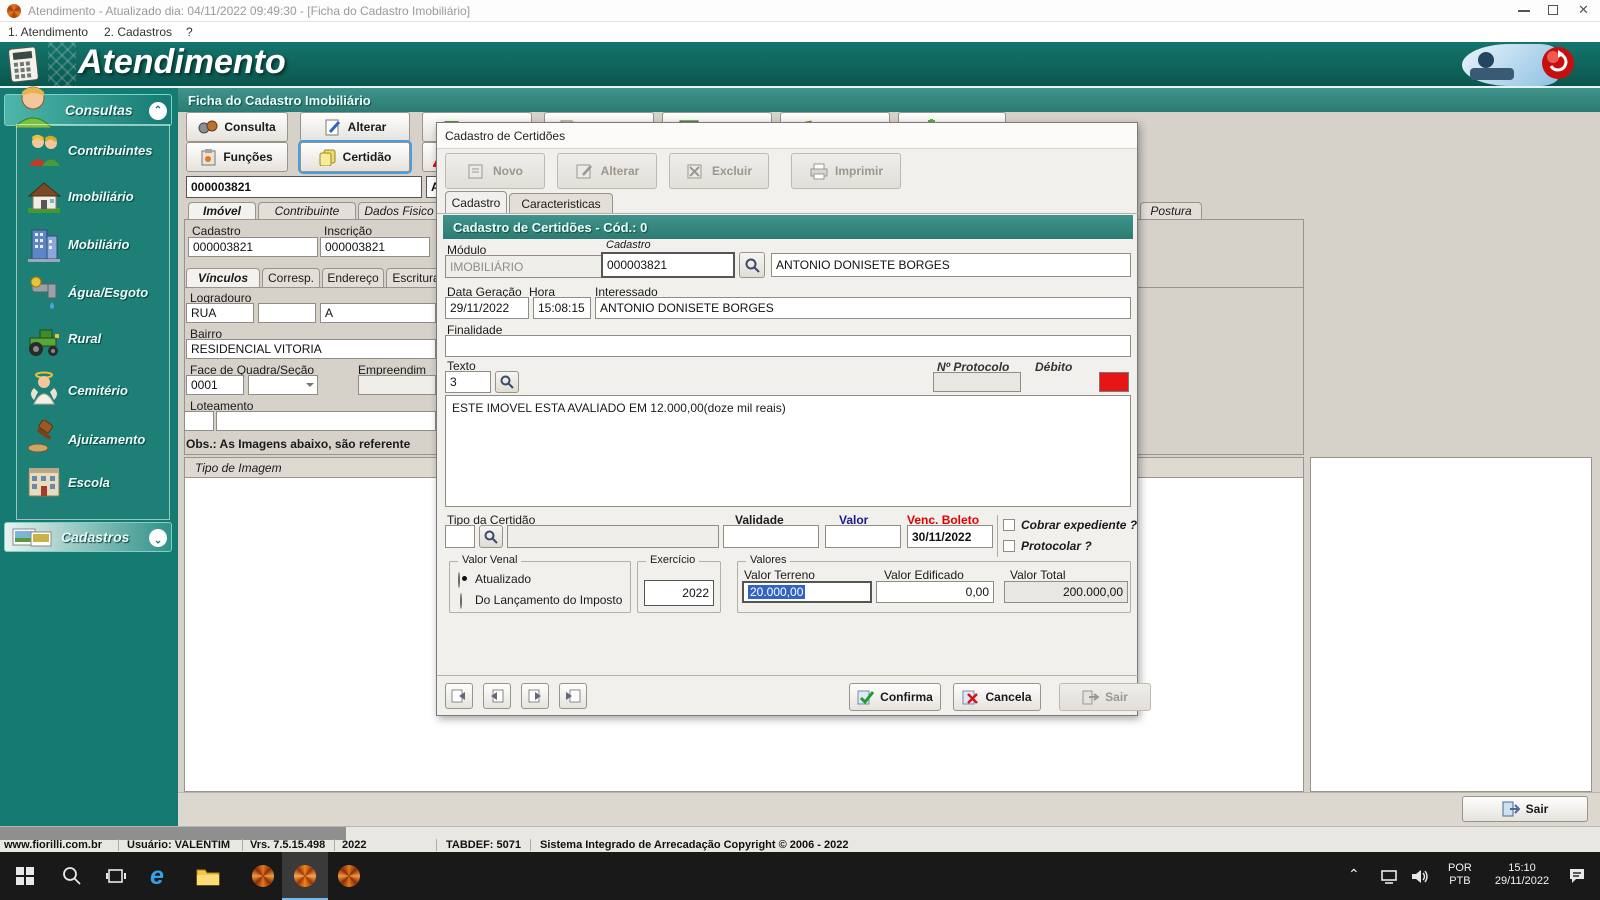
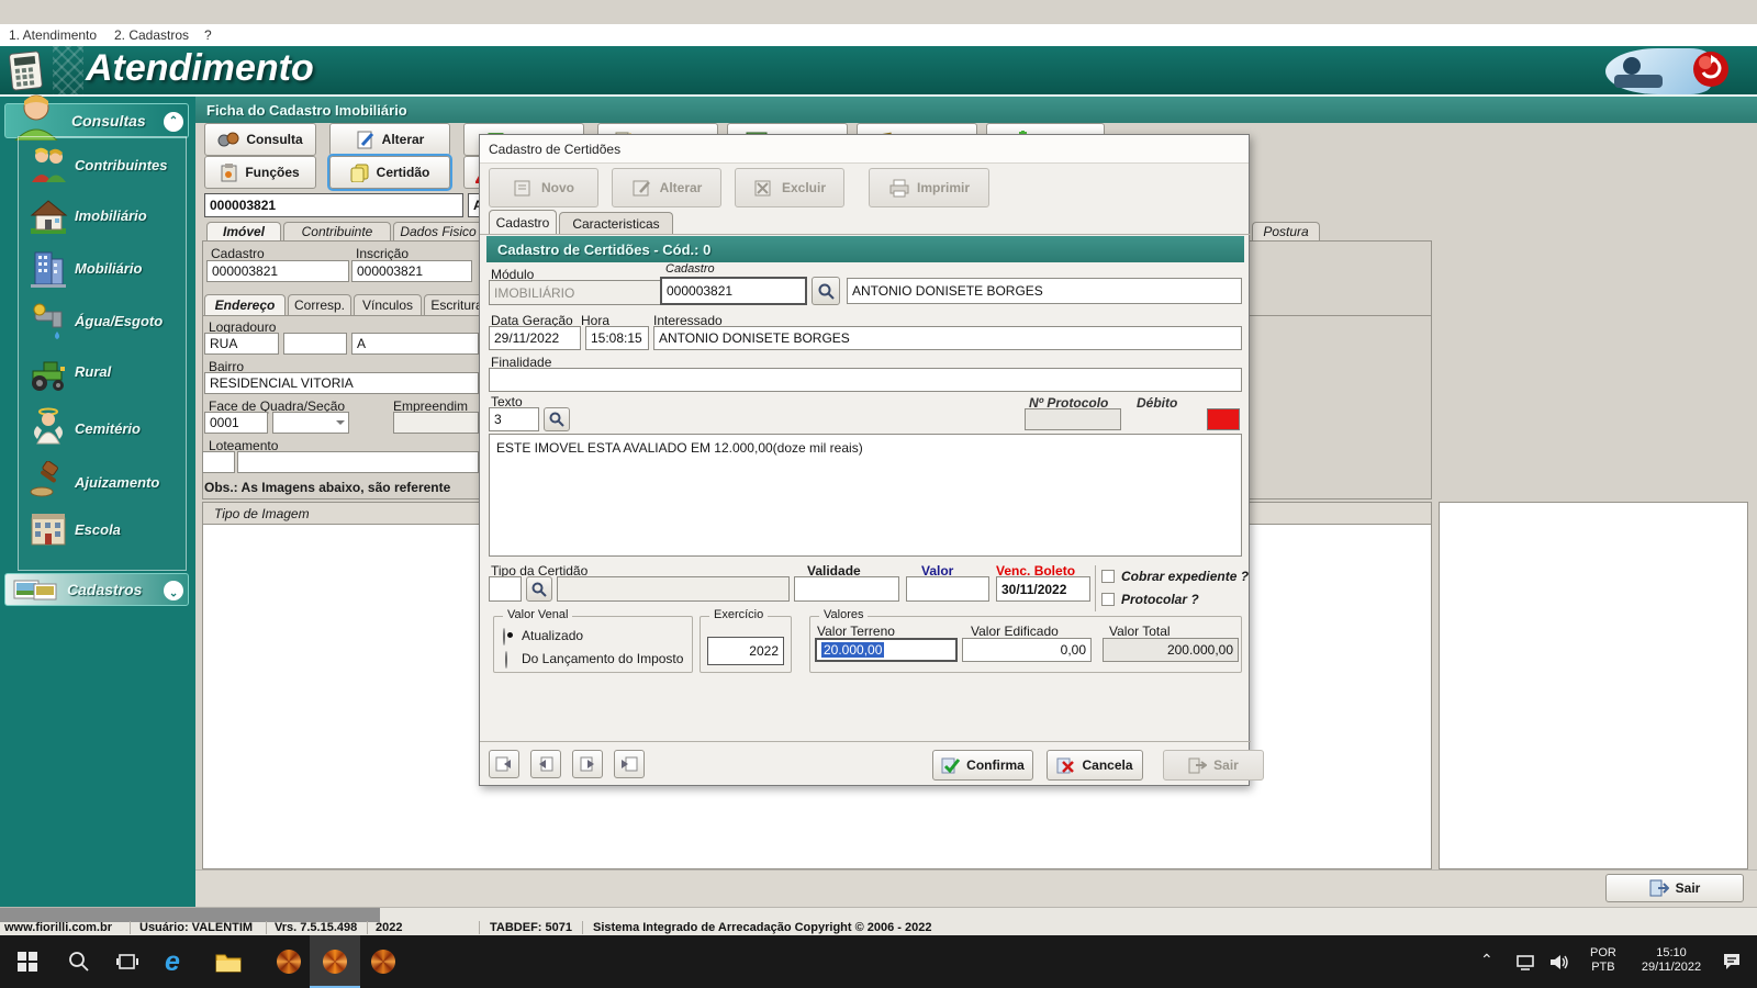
- Atendimento - Atualizado dia: 04/11/2022 09:49:30 - [Ficha do Cadastro Imobiliário]
- ✕
  1. Atendimento
  2. Cadastros
  ?
  Atendimento
  Consultas
  ⌃
  Contribuintes
  Imobiliário
  Mobiliário
  Água/Esgoto
  Rural
  Cemitério
  Ajuizamento
  Escola
  Cadastros
  Ficha do Cadastro Imobiliário
  Consulta
  Alterar
  Funções
  Certidão
  000003821
  Imóvel
  Contribuinte
  Dados Fisico
  Postura
  Cadastro
  000003821
  Inscrição
  000003821
- Vínculos
+ Endereço
  Corresp.
- Endereço
+ Vínculos
  Escritur
  Logradouro
  RUA
  A
  Bairro
  RESIDENCIAL VITORIA
  Face de Quadra/Seção
  0001
  Empreendim
  Loteamento
  Obs.: As Imagens abaixo, são referente
  Tipo de Imagem
  Sair
  Cadastro de Certidões
  Novo
  Alterar
  Excluir
  Imprimir
  Cadastro
  Caracteristicas
  Cadastro de Certidões - Cód.: 0
  Módulo
  IMOBILIÁRIO
  Cadastro
  000003821
  ANTONIO DONISETE BORGES
  Data Geração
  Hora
  Interessado
  29/11/2022
  15:08:15
  ANTONIO DONISETE BORGES
  Finalidade
  Texto
  3
  Nº Protocolo
  Débito
  ESTE IMOVEL ESTA AVALIADO EM 12.000,00(doze mil reais)
  Tipo da Certidão
  Validade
  Valor
  Venc. Boleto
  30/11/2022
  Cobrar expediente ?
  Protocolar ?
  Valor Venal
  Atualizado
  Do Lançamento do Imposto
  Exercício
  2022
  Valores
  Valor Terreno
  20.000,00
  Valor Edificado
  0,00
  Valor Total
  200.000,00
  Confirma
  Cancela
  Sair
  www.fiorilli.com.br
  Usuário: VALENTIM
  Vrs. 7.5.15.498
  2022
  TABDEF: 5071
  Sistema Integrado de Arrecadação Copyright © 2006 - 2022
  e
  ⌃
  POR
  PTB
  15:10
  29/11/2022
